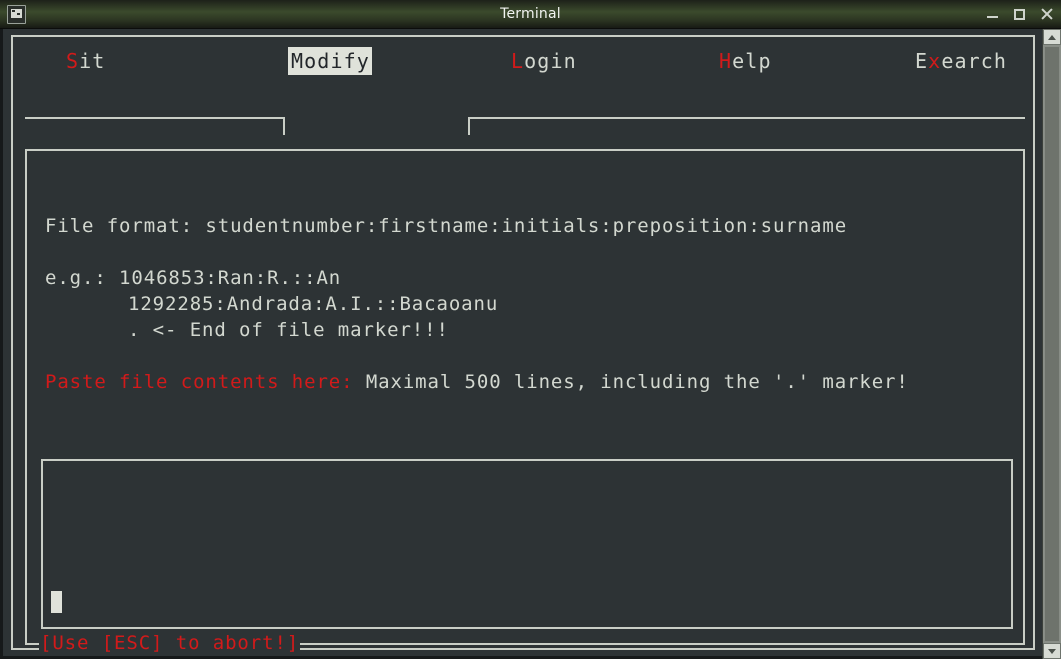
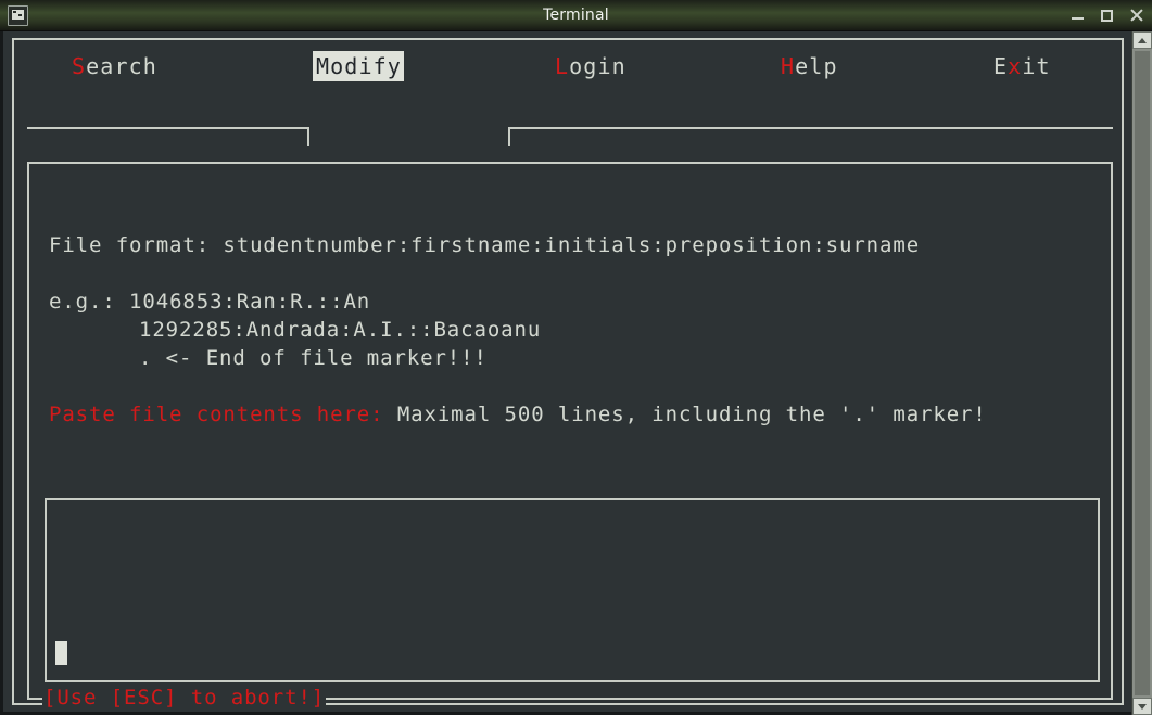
  Terminal
- Sit
+ Search
  Modify
  Login
  Help
- Exearch
+ Exit
  File format: studentnumber:firstname:initials:preposition:surname
  e.g.: 1046853:Ran:R.::An
  1292285:Andrada:A.I.::Bacaoanu
  . <- End of file marker!!!
  Paste file contents here: Maximal 500 lines, including the '.' marker!
  [Use [ESC] to abort!]
